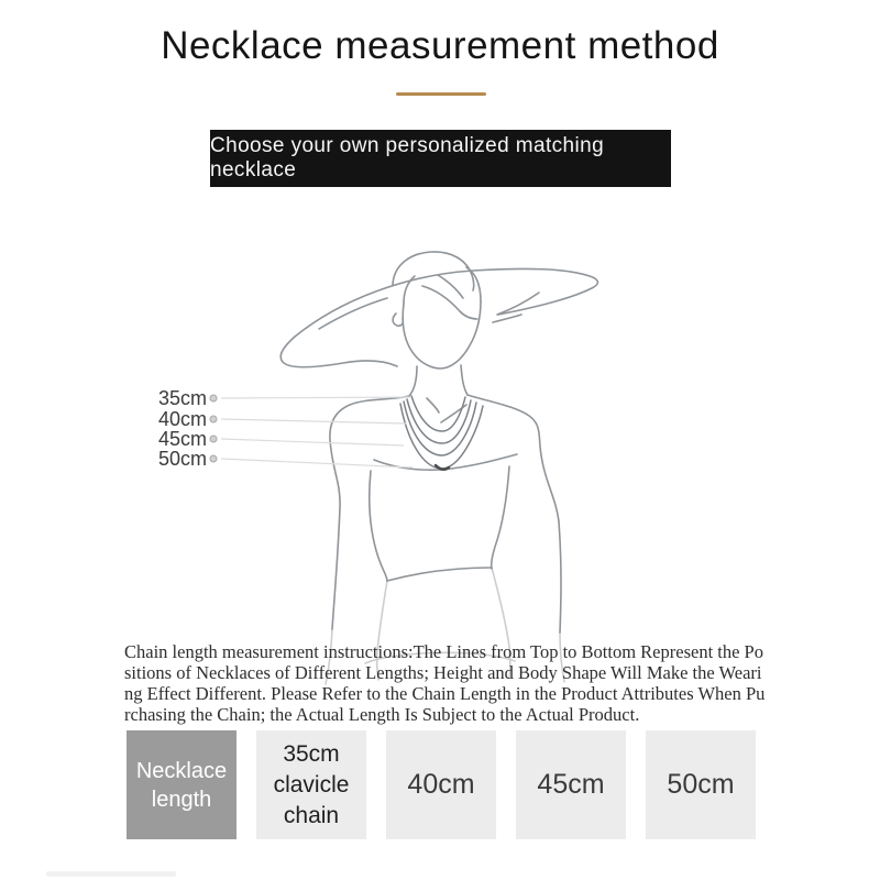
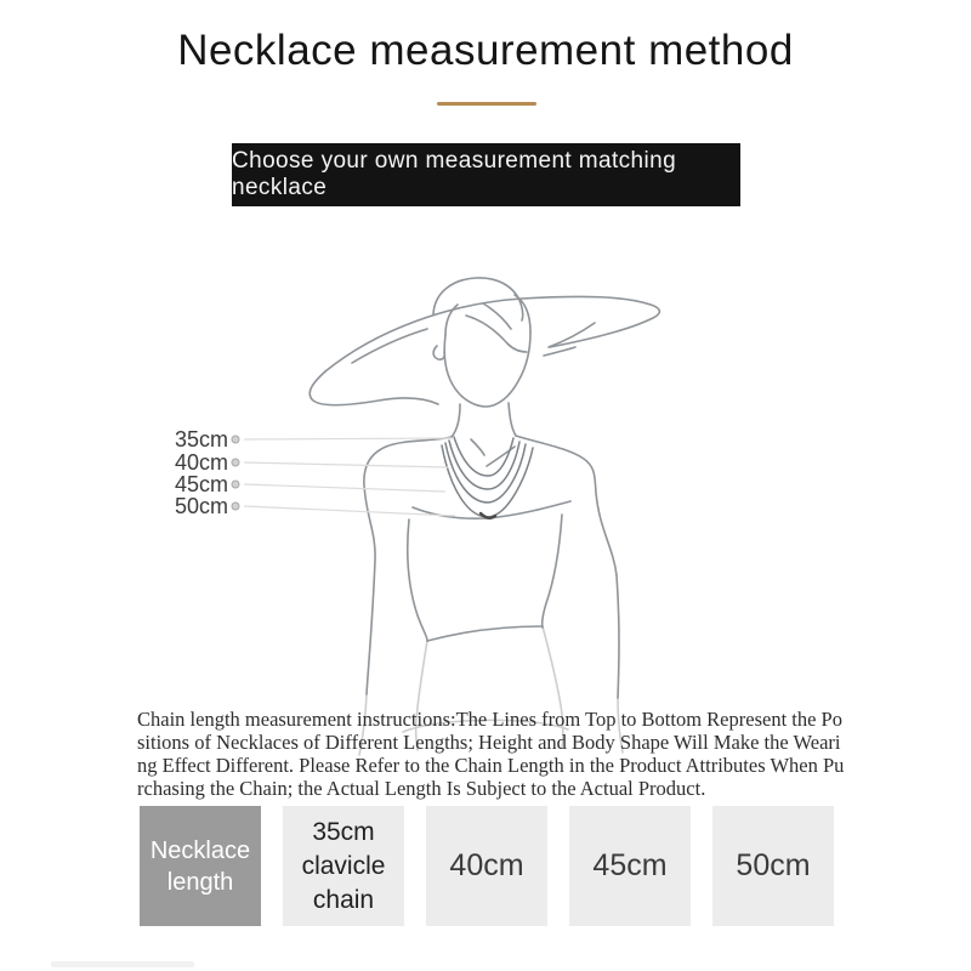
  Necklace measurement method
- Choose your own personalized matching necklace
+ Choose your own measurement matching necklace
  35cm
  40cm
  45cm
  50cm
  Chain length measurement instructions:The Lines from Top to Bottom Represent the Po
  sitions of Necklaces of Different Lengths; Height and Body Shape Will Make the Weari
  ng Effect Different. Please Refer to the Chain Length in the Product Attributes When Pu
  rchasing the Chain; the Actual Length Is Subject to the Actual Product.
  Necklace length
  35cm clavicle chain
  40cm
  45cm
  50cm
